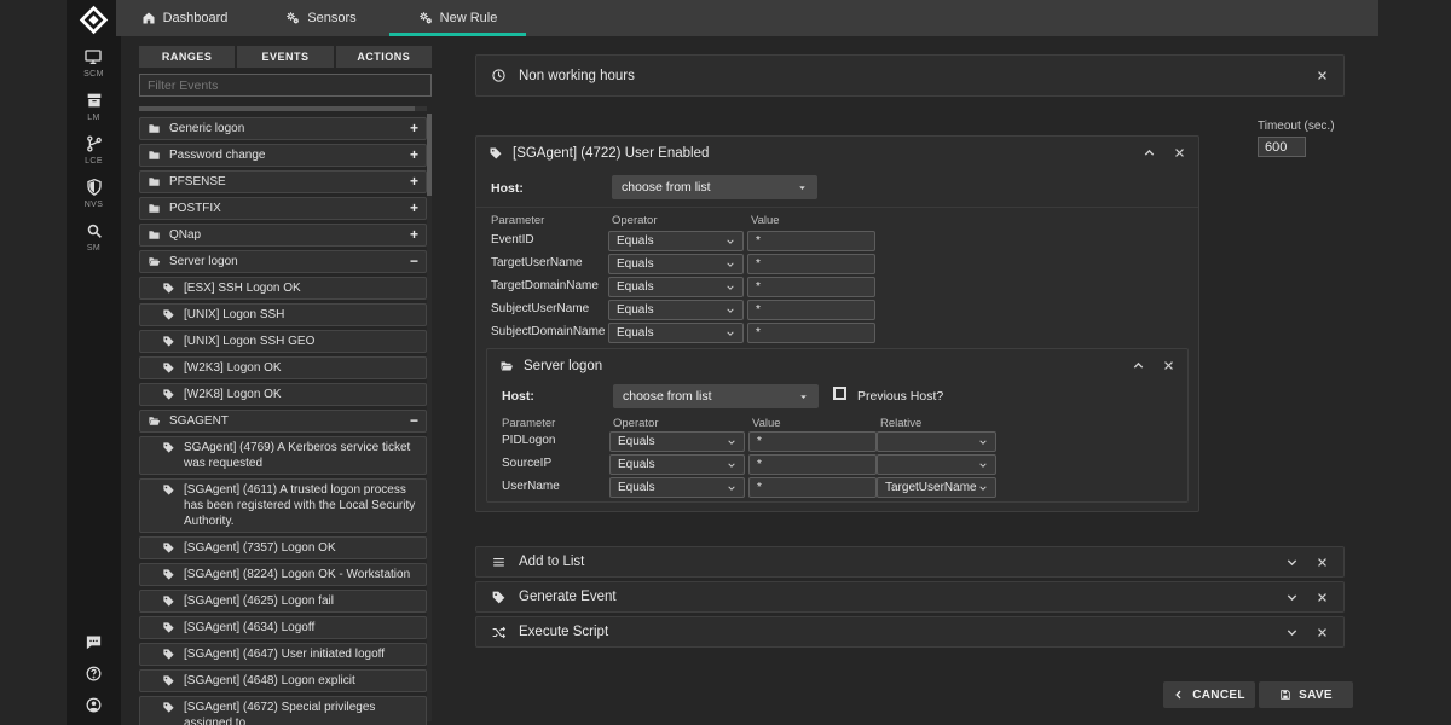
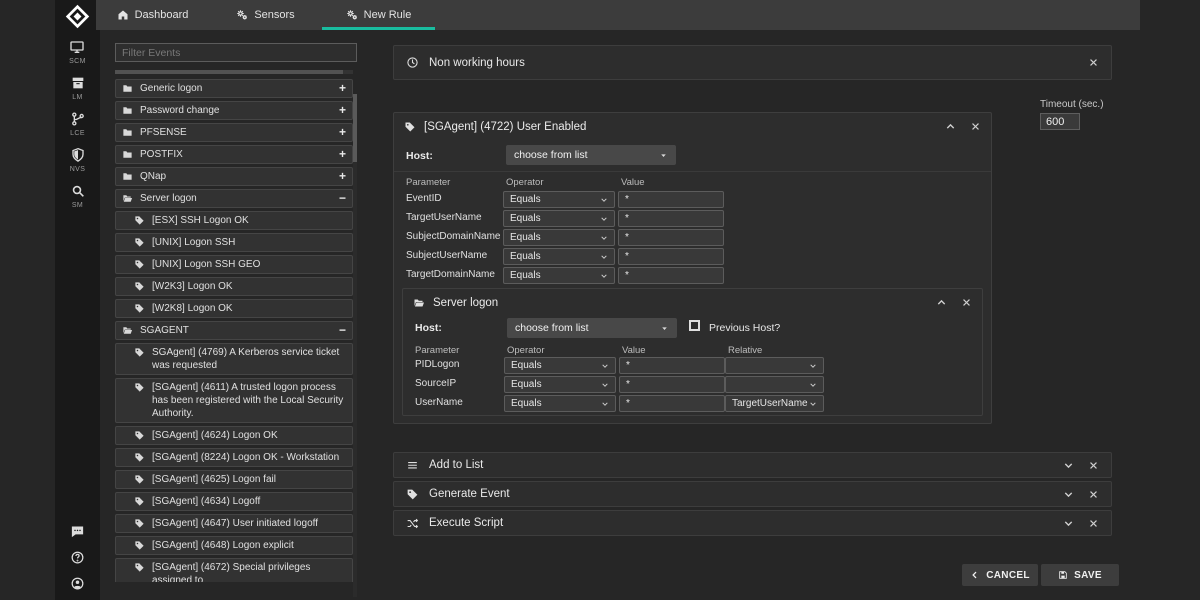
  Dashboard
  Sensors
  New Rule
- RANGES
- EVENTS
- ACTIONS
  Filter Events
  Generic logon
  +
  Password change
  +
  PFSENSE
  +
  POSTFIX
  +
  QNap
  +
  Server logon
  −
  [ESX] SSH Logon OK
  [UNIX] Logon SSH
  [UNIX] Logon SSH GEO
  [W2K3] Logon OK
  [W2K8] Logon OK
  SGAGENT
  −
  SGAgent] (4769) A Kerberos service ticket was requested
  [SGAgent] (4611) A trusted logon process has been registered with the Local Security Authority.
- [SGAgent] (7357) Logon OK
+ [SGAgent] (4624) Logon OK
  [SGAgent] (8224) Logon OK - Workstation
  [SGAgent] (4625) Logon fail
  [SGAgent] (4634) Logoff
  [SGAgent] (4647) User initiated logoff
  [SGAgent] (4648) Logon explicit
  [SGAgent] (4672) Special privileges assigned to
  Non working hours
  Timeout (sec.)
  600
  [SGAgent] (4722) User Enabled
  Host:
  choose from list
  Parameter
  Operator
  Value
  EventID
  Equals
  *
  TargetUserName
  Equals
  *
- TargetDomainName
+ SubjectDomainName
  Equals
  *
  SubjectUserName
  Equals
  *
- SubjectDomainName
+ TargetDomainName
  Equals
  *
  Server logon
  Host:
  choose from list
  Previous Host?
  Parameter
  Operator
  Value
  Relative
  PIDLogon
  Equals
  *
  SourceIP
  Equals
  *
  UserName
  Equals
  *
  TargetUserName
  Add to List
  Generate Event
  Execute Script
  CANCEL
  SAVE
